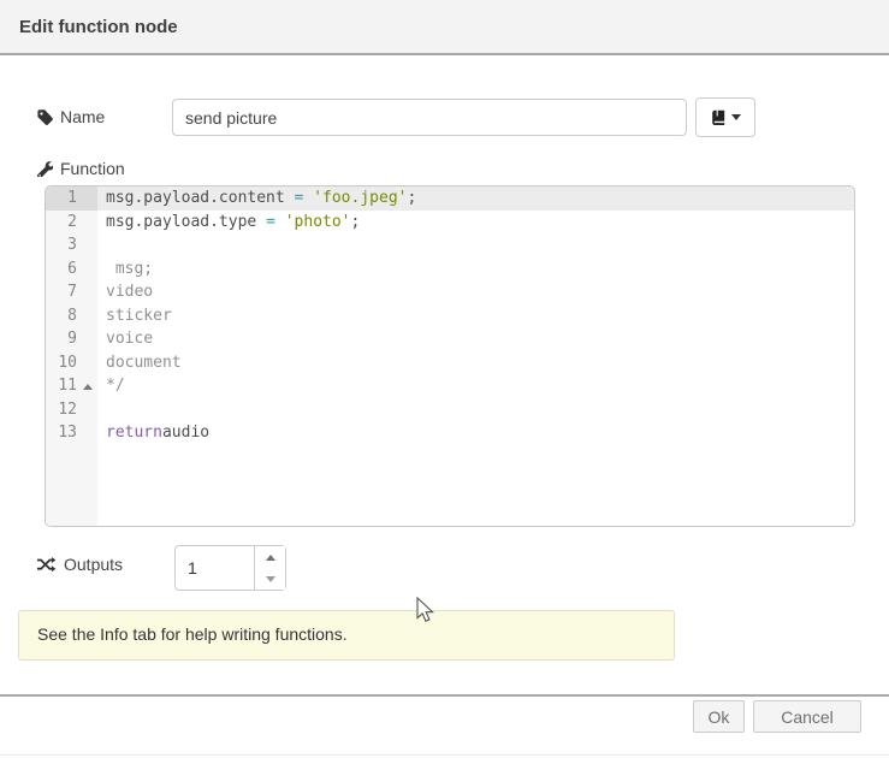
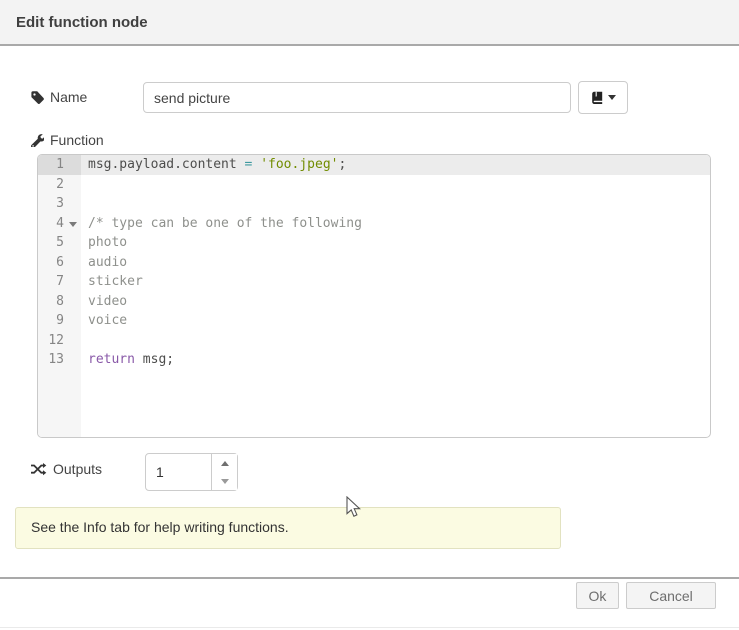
  Edit function node
  Name
  send picture
  Function
  1
  msg.payload.content = 'foo.jpeg';
  2
- msg.payload.type = 'photo';
  3
+ 4
+ /* type can be one of the following
+ 5
+ photo
  6
- msg;
+ audio
  7
- video
+ sticker
  8
- sticker
+ video
  9
  voice
- 10
- document
- 11
- */
  12
  13
- returnaudio
+ return msg;
  Outputs
  1
  See the Info tab for help writing functions.
  Ok
  Cancel
